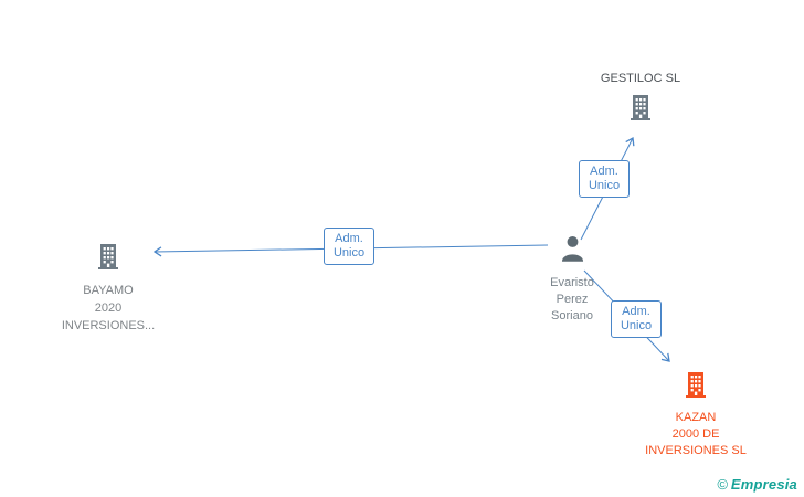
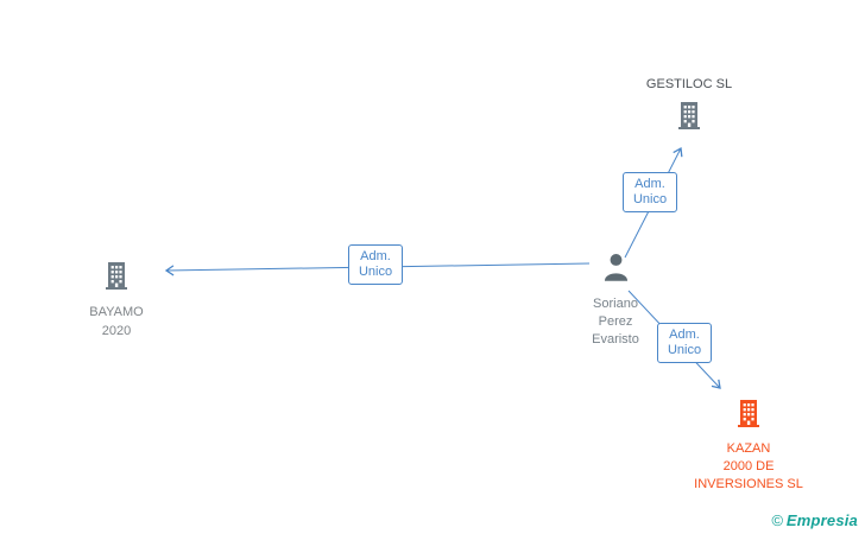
  GESTILOC SL
- Evaristo
+ Soriano
  Perez
- Soriano
+ Evaristo
  BAYAMO
  2020
- INVERSIONES...
  KAZAN
  2000 DE
  INVERSIONES SL
  Adm.
  Unico
  Adm.
  Unico
  Adm.
  Unico
  ©
  Empresia
